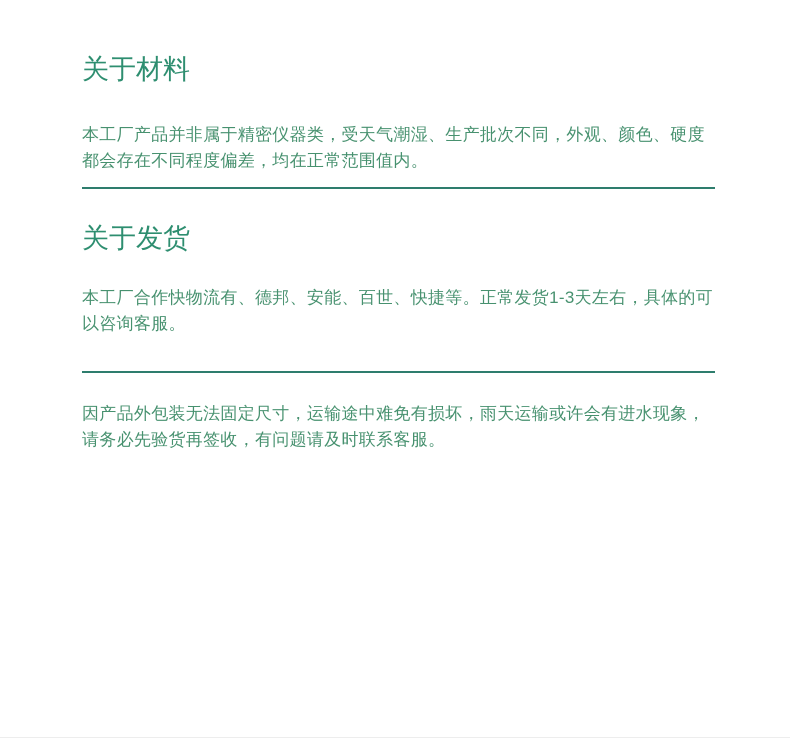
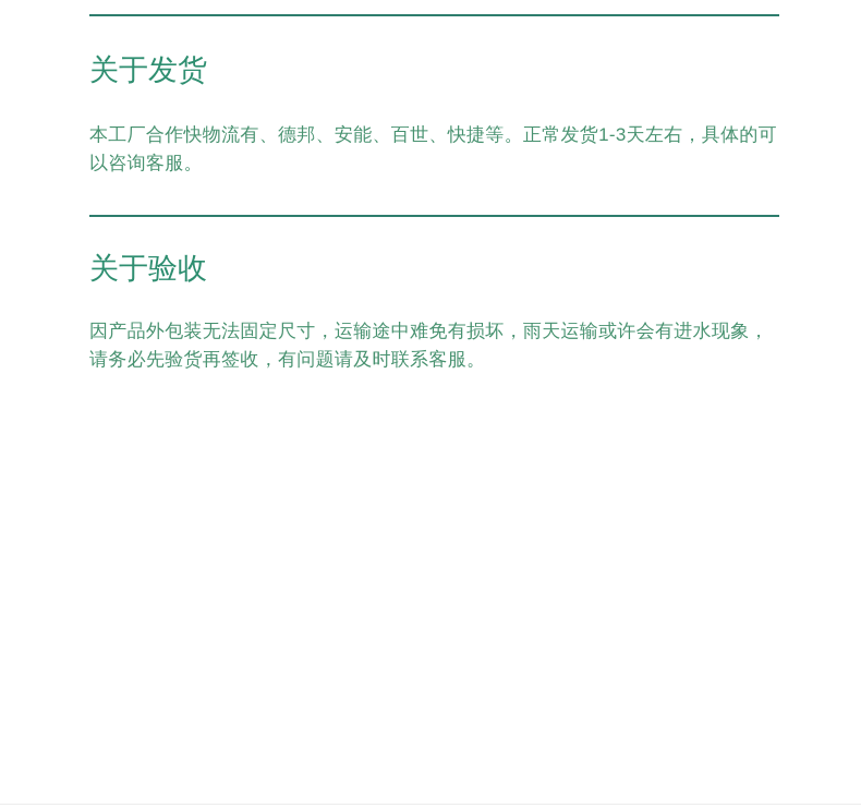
- 关于材料
- 本工厂产品并非属于精密仪器类，受天气潮湿、生产批次不同，外观、颜色、硬度都会存在不同程度偏差，均在正常范围值内。
  关于发货
  本工厂合作快物流有、德邦、安能、百世、快捷等。正常发货1-3天左右，具体的可以咨询客服。
+ 关于验收
  因产品外包装无法固定尺寸，运输途中难免有损坏，雨天运输或许会有进水现象，请务必先验货再签收，有问题请及时联系客服。
